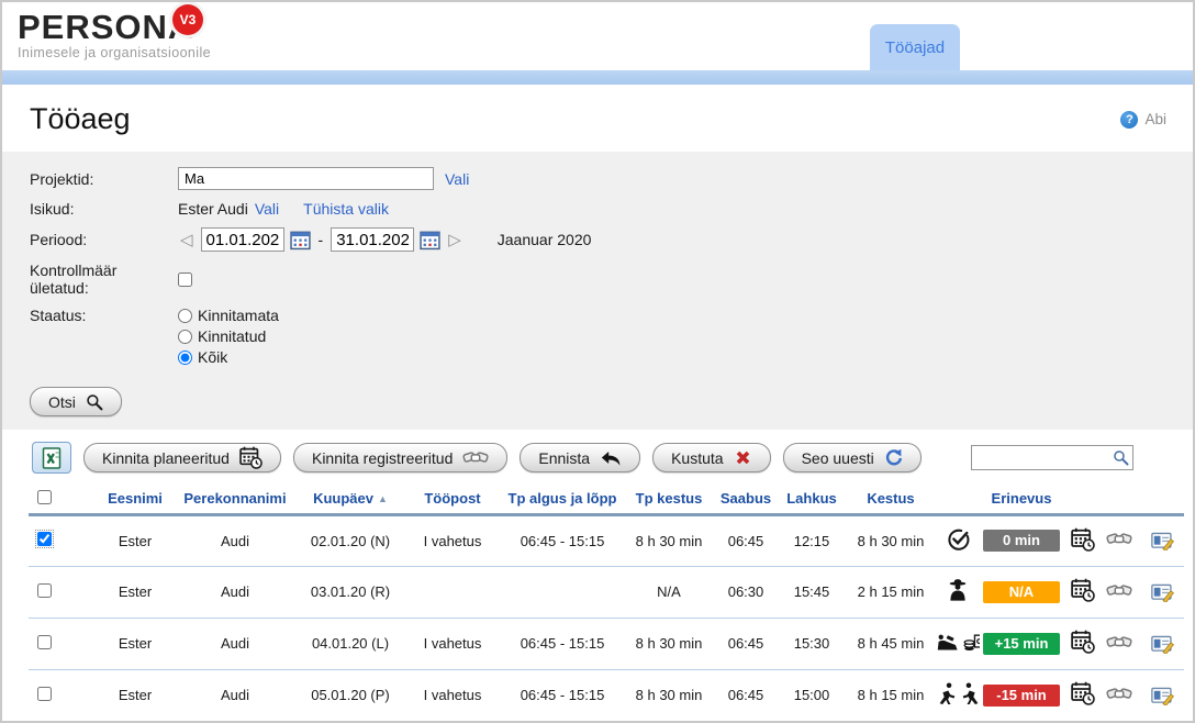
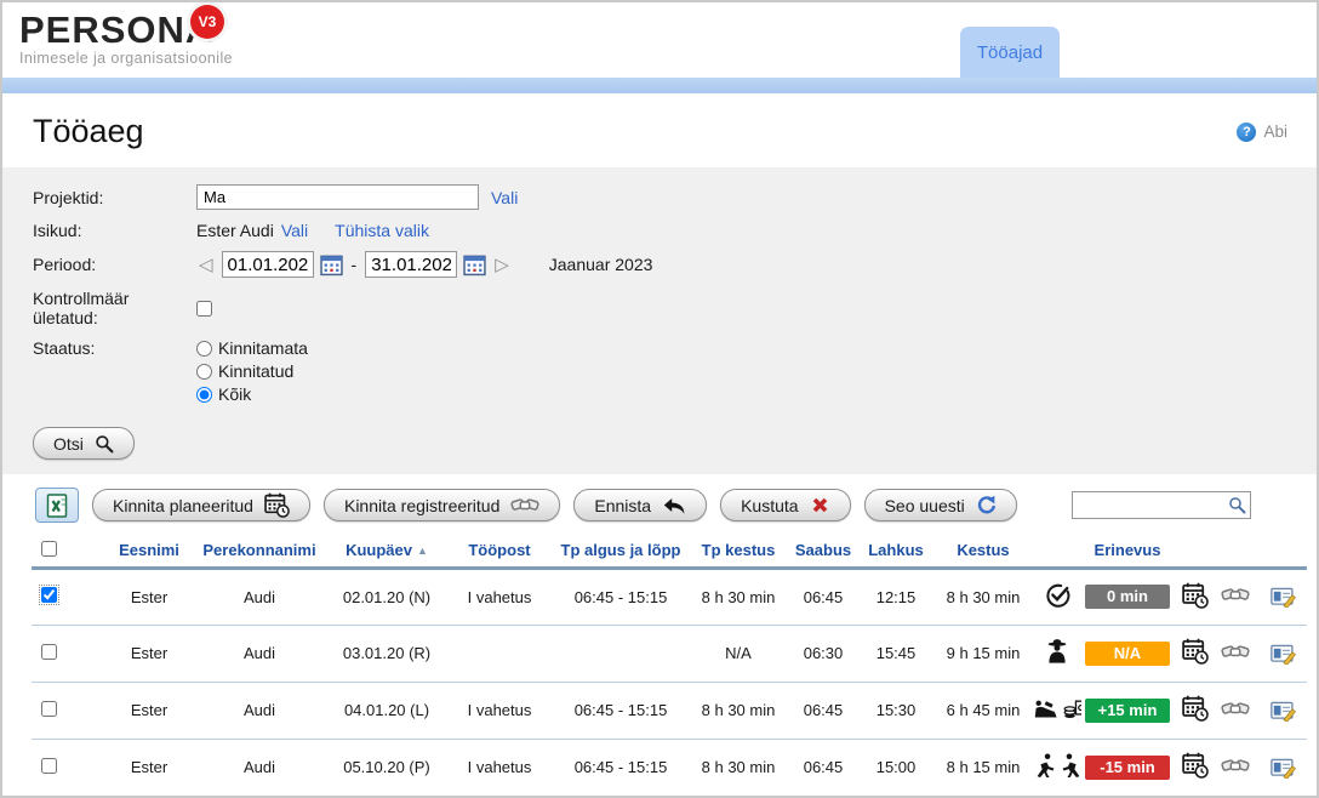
  PERSON
  V3
  Inimesele ja organisatsioonile
  Tööajad
  Tööaeg
  ?
  Abi
  Projektid:
  Ma
  Vali
  Isikud:
  Ester Audi
  Vali
  Tühista valik
  Periood:
  ◁
  01.01.202
  -
  31.01.202
  ▷
- Jaanuar 2020
+ Jaanuar 2023
  Kontrollmäär ületatud:
  Staatus:
  Kinnitamata
  Kinnitatud
  Kõik
  Otsi
  Kinnita planeeritud
  Kinnita registreeritud
  Ennista
  Kustuta
  Seo uuesti
  	Eesnimi	Perekonnanimi	Kuupäev ▲	Tööpost	Tp algus ja lõpp	Tp kestus	Saabus	Lahkus	Kestus		Erinevus
  	Ester	Audi	02.01.20 (N)	I vahetus	06:45 - 15:15	8 h 30 min	06:45	12:15	8 h 30 min		0 min
- 	Ester	Audi	03.01.20 (R)			N/A	06:30	15:45	2 h 15 min		N/A
+ 	Ester	Audi	03.01.20 (R)			N/A	06:30	15:45	9 h 15 min		N/A
- 	Ester	Audi	04.01.20 (L)	I vahetus	06:45 - 15:15	8 h 30 min	06:45	15:30	8 h 45 min		+15 min
+ 	Ester	Audi	04.01.20 (L)	I vahetus	06:45 - 15:15	8 h 30 min	06:45	15:30	6 h 45 min		+15 min
- 	Ester	Audi	05.01.20 (P)	I vahetus	06:45 - 15:15	8 h 30 min	06:45	15:00	8 h 15 min		-15 min
+ 	Ester	Audi	05.10.20 (P)	I vahetus	06:45 - 15:15	8 h 30 min	06:45	15:00	8 h 15 min		-15 min
